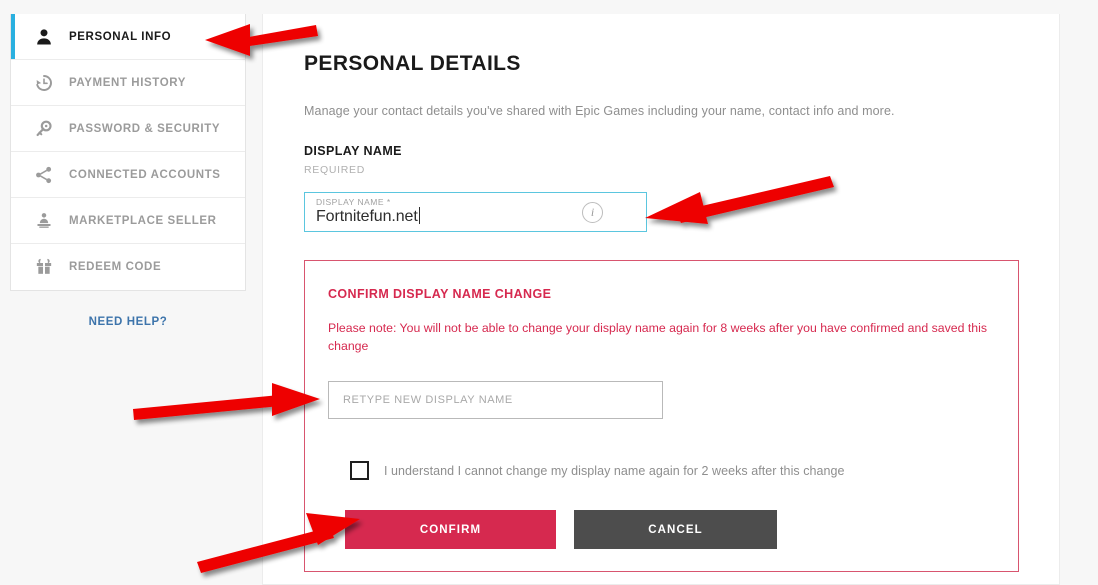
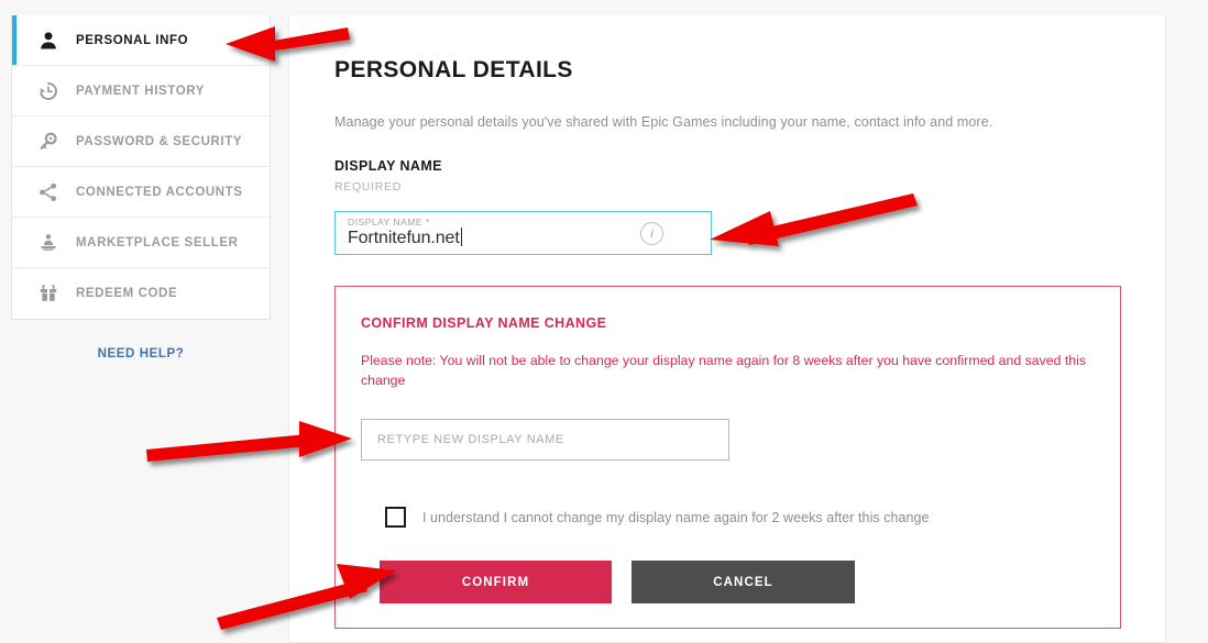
  PERSONAL INFO
  PAYMENT HISTORY
  PASSWORD & SECURITY
  CONNECTED ACCOUNTS
  MARKETPLACE SELLER
  REDEEM CODE
  NEED HELP?
  PERSONAL DETAILS
- Manage your contact details you've shared with Epic Games including your name, contact info and more.
+ Manage your personal details you've shared with Epic Games including your name, contact info and more.
  DISPLAY NAME
  REQUIRED
  DISPLAY NAME *
  Fortnitefun.net
  i
  CONFIRM DISPLAY NAME CHANGE
  Please note: You will not be able to change your display name again for 8 weeks after you have confirmed and saved this change
  RETYPE NEW DISPLAY NAME
  I understand I cannot change my display name again for 2 weeks after this change
  CONFIRM
  CANCEL
